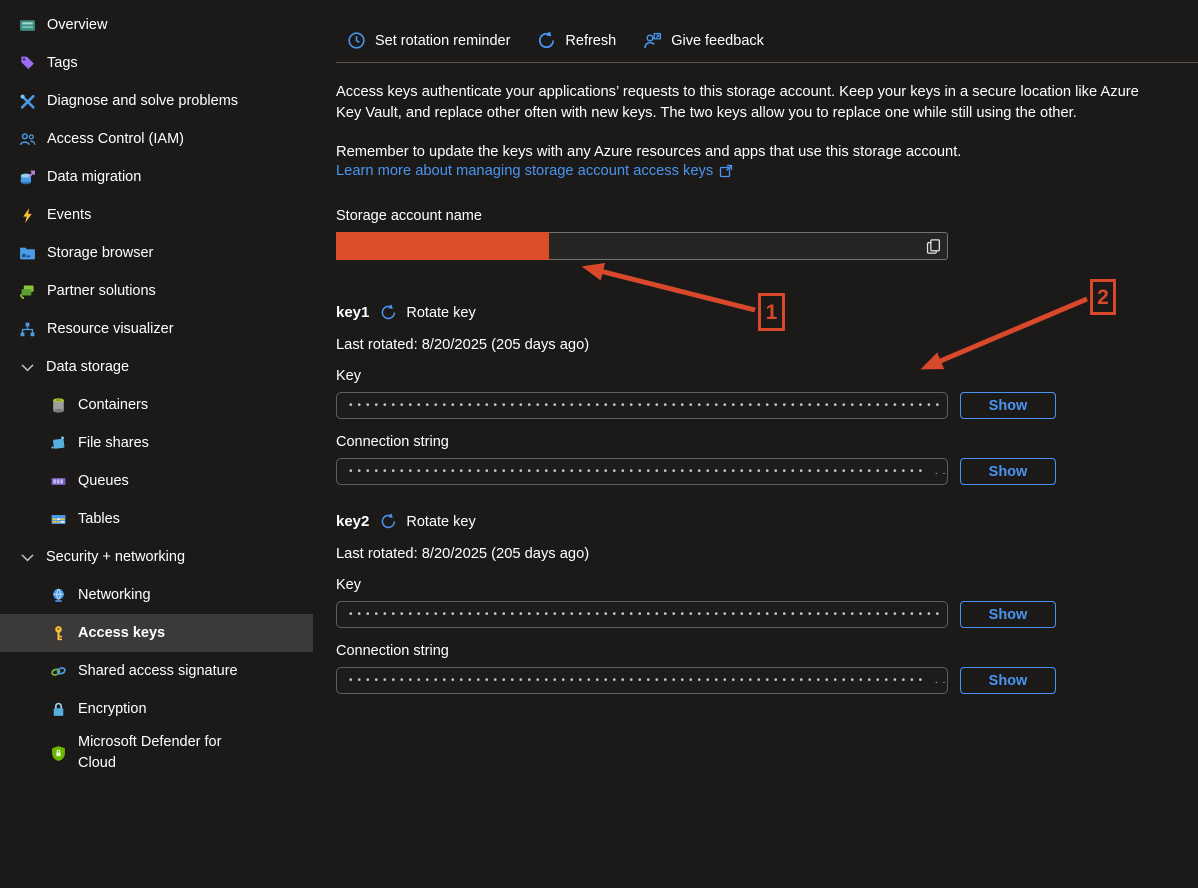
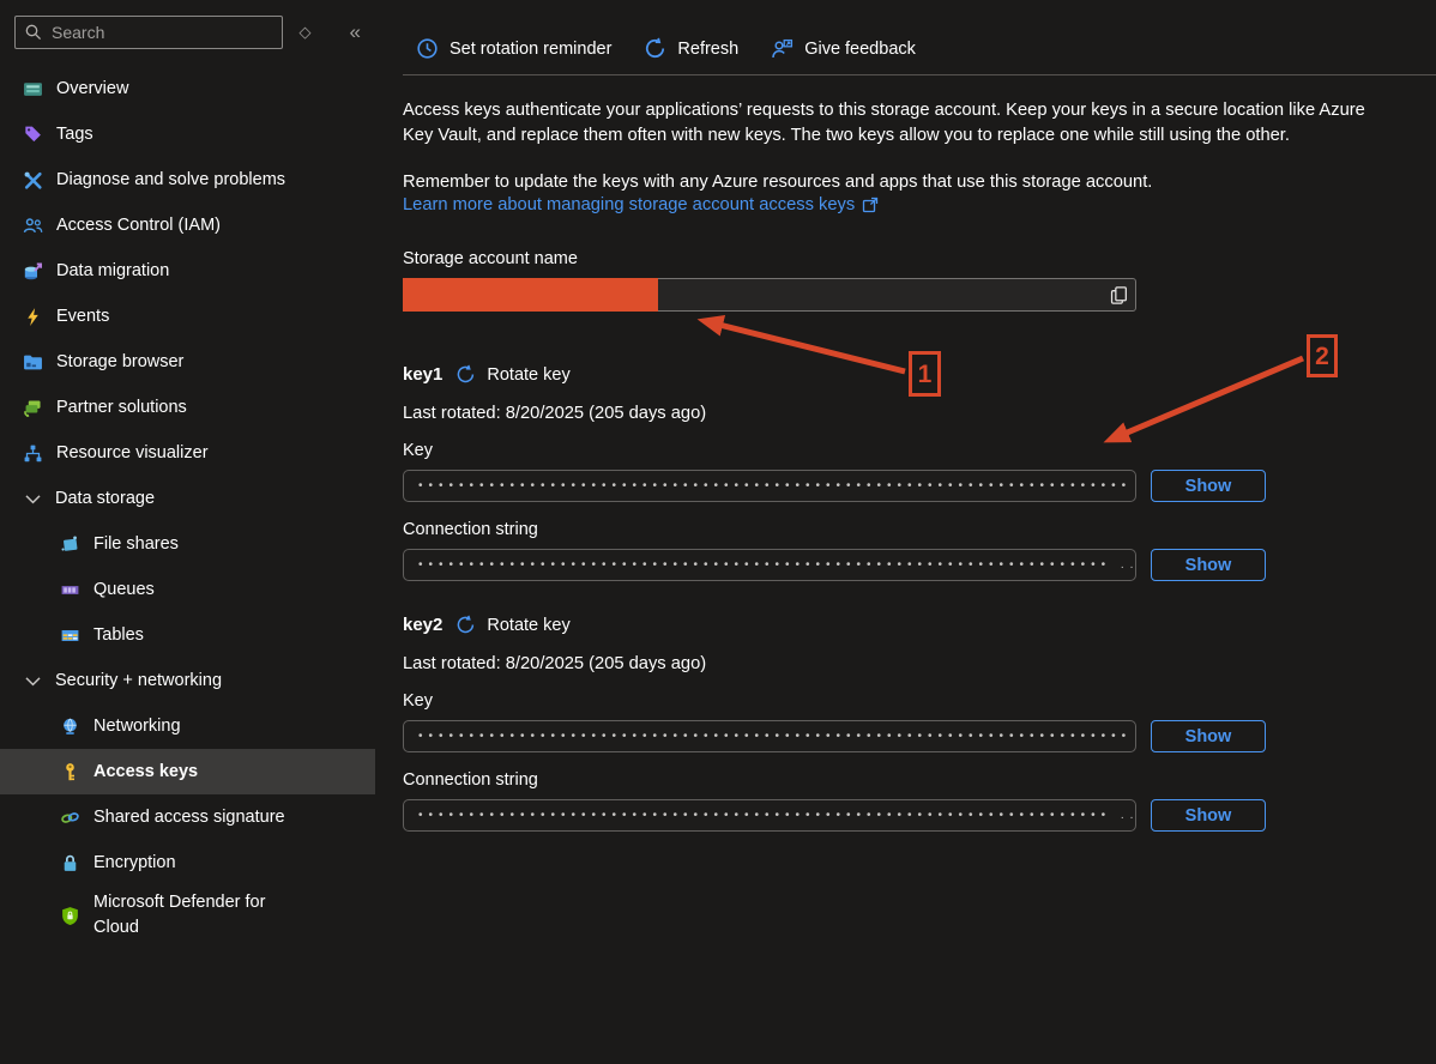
+ Search
+ ◇
+ «
  Overview
  Tags
  Diagnose and solve problems
  Access Control (IAM)
  Data migration
  Events
  Storage browser
  Partner solutions
  Resource visualizer
  Data storage
- Containers
  File shares
  Queues
  Tables
  Security + networking
  Networking
  Access keys
  Shared access signature
  Encryption
  Microsoft Defender for Cloud
  Set rotation reminder
  Refresh
  Give feedback
  Access keys authenticate your applications’ requests to this storage account. Keep your keys in a secure location like Azure
- Key Vault, and replace other often with new keys. The two keys allow you to replace one while still using the other.
+ Key Vault, and replace them often with new keys. The two keys allow you to replace one while still using the other.
  Remember to update the keys with any Azure resources and apps that use this storage account.
  Learn more about managing storage account access keys
  Storage account name
  key1
  Rotate key
  Last rotated: 8/20/2025 (205 days ago)
  Key
  ••••••••••••••••••••••••••••••••••••••••••••••••••••••••••••••••••••••
  Show
  Connection string
  •••••••••••••••••••••••••••••••••••••••••••••••••••••••••••••••••••• ..
  Show
  key2
  Rotate key
  Last rotated: 8/20/2025 (205 days ago)
  Key
  ••••••••••••••••••••••••••••••••••••••••••••••••••••••••••••••••••••••
  Show
  Connection string
  •••••••••••••••••••••••••••••••••••••••••••••••••••••••••••••••••••• ..
  Show
  1
  2
